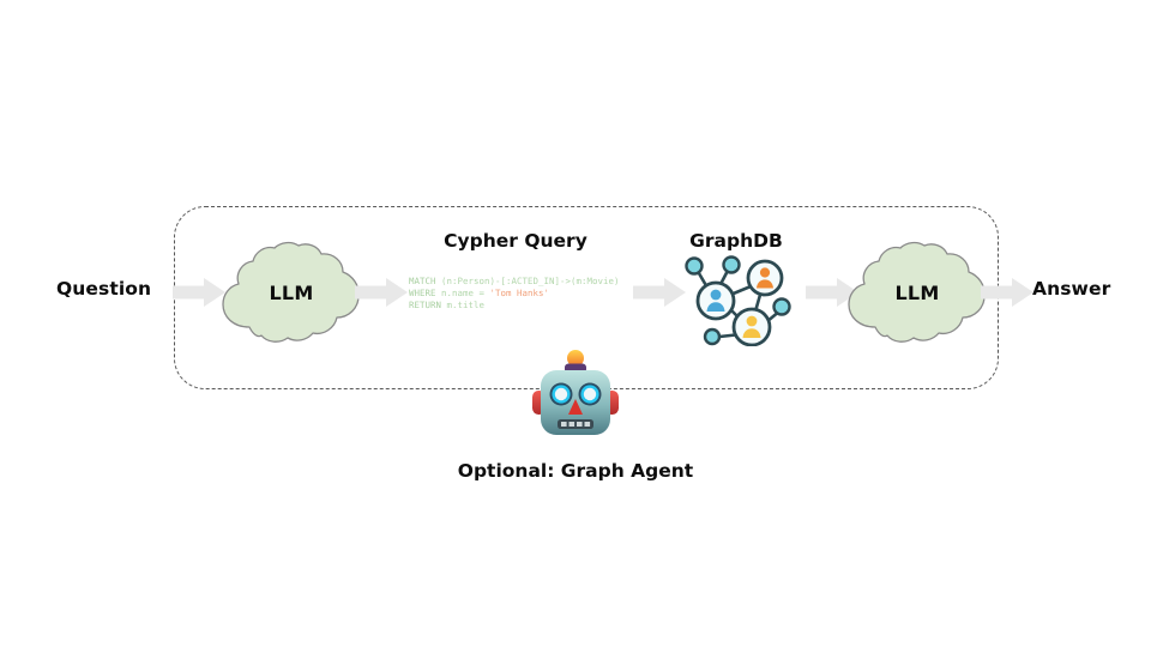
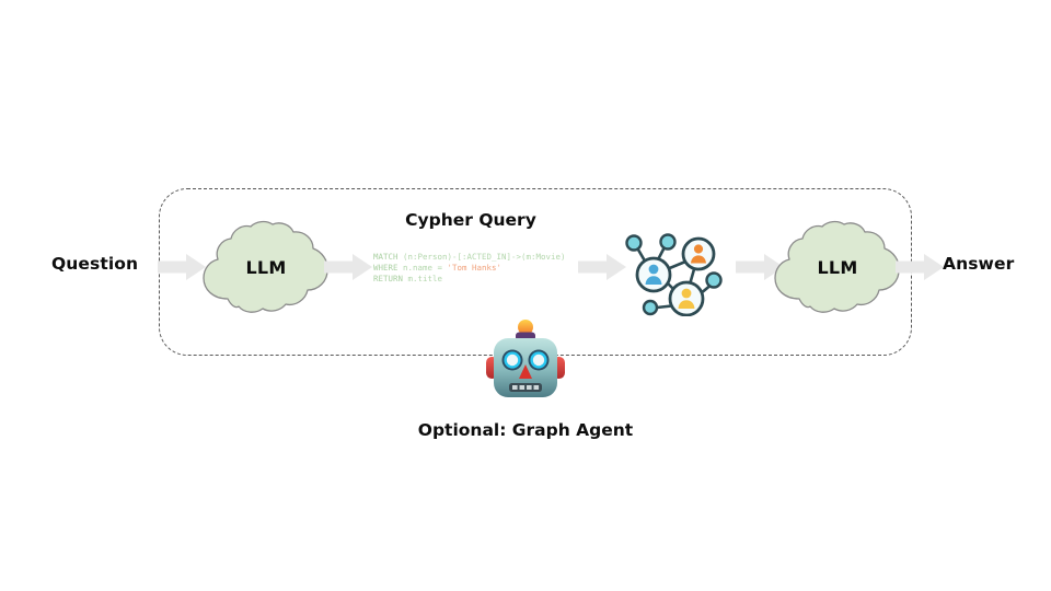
  Question
  Answer
  LLM
  Cypher Query
  MATCH (n:Person)-[:ACTED_IN]->(m:Movie) WHERE n.name = 'Tom Hanks' RETURN m.title
- GraphDB
  LLM
  Optional: Graph Agent
